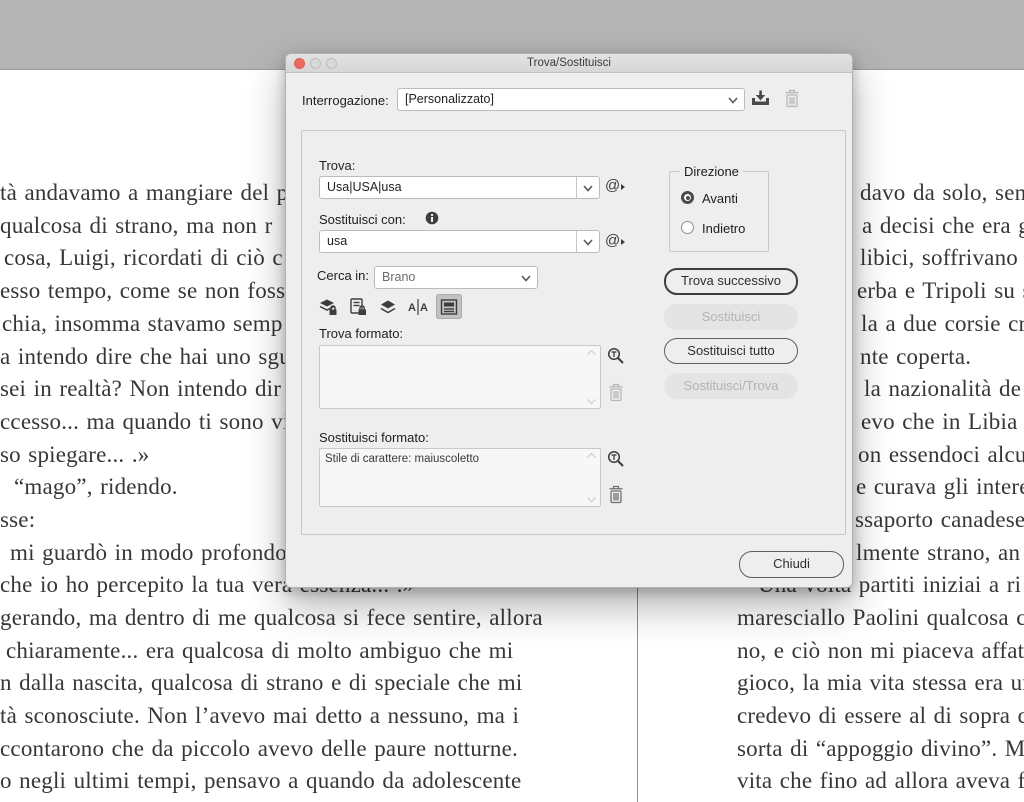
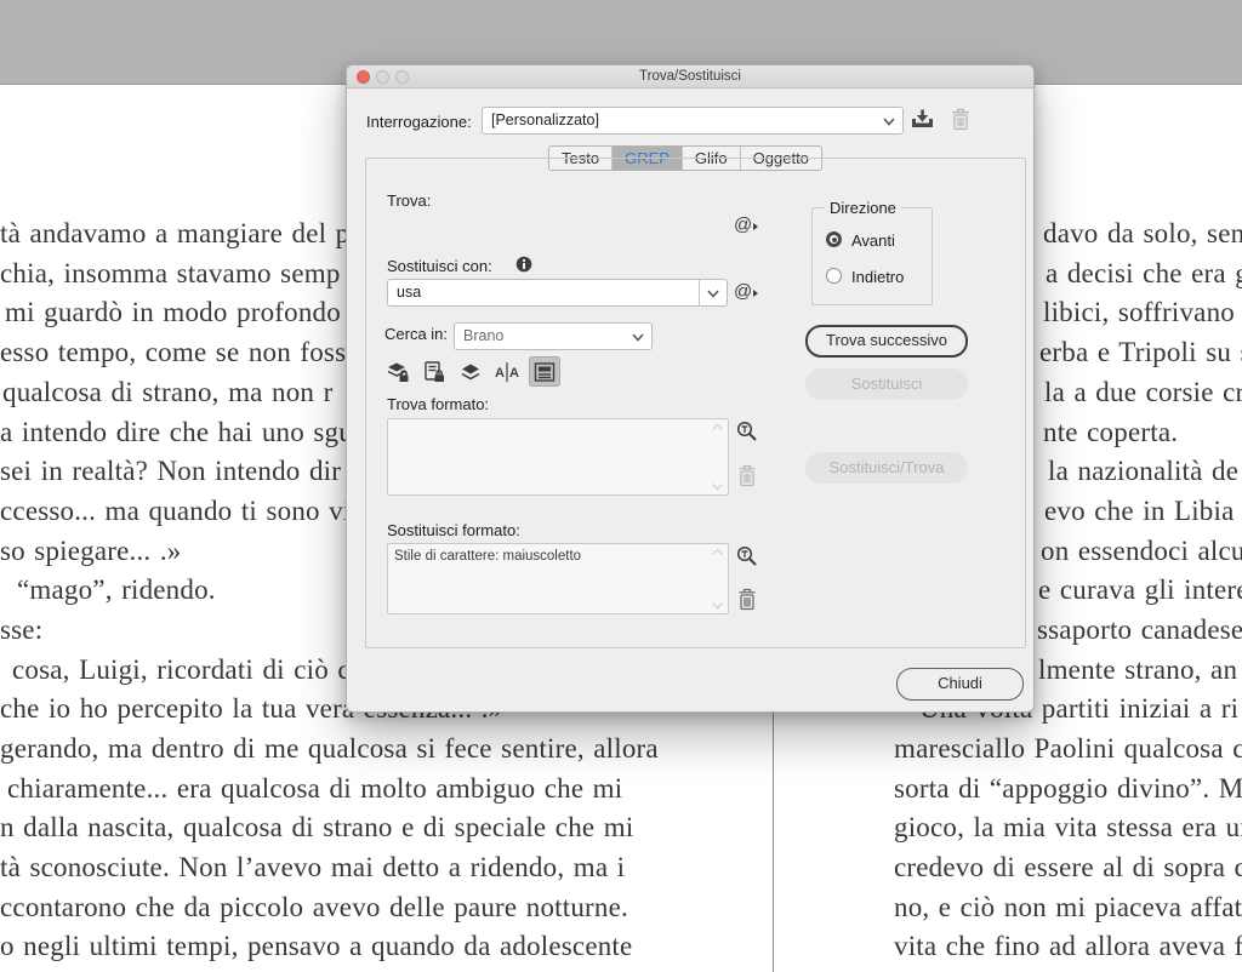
  tà andavamo a mangiare del p
- qualcosa di strano, ma non r
+ chia, insomma stavamo semp
- cosa, Luigi, ricordati di ciò c
+ mi guardò in modo profondo
  esso tempo, come se non foss
- chia, insomma stavamo semp
+ qualcosa di strano, ma non r
  a intendo dire che hai uno sg
  sei in realtà? Non intendo dir
  ccesso... ma quando ti sono v
  so spiegare... .»
  “mago”, ridendo.
  sse:
- mi guardò in modo profondo
+ cosa, Luigi, ricordati di ciò c
  gerando, ma dentro di me qualcosa si fece sentire, allora
  chiaramente... era qualcosa di molto ambiguo che mi
  n dalla nascita, qualcosa di strano e di speciale che mi
- tà sconosciute. Non l’avevo mai detto a nessuno, ma i
+ tà sconosciute. Non l’avevo mai detto a ridendo, ma i
  ccontarono che da piccolo avevo delle paure notturne.
  o negli ultimi tempi, pensavo a quando da adolescente
  davo da solo, sen
  a decisi che era
  libici, soffrivano
  erba e Tripoli su
  la a due corsie cr
  nte coperta.
  la nazionalità de
  evo che in Libia
  on essendoci alcu
  e curava gli inter
  ssaporto canadese
  lmente strano, an
  maresciallo Paolini qualcosa c
- no, e ciò non mi piaceva affat
+ sorta di “appoggio divino”. M
  gioco, la mia vita stessa era u
  credevo di essere al di sopra
- sorta di “appoggio divino”. M
+ no, e ciò non mi piaceva affat
  vita che fino ad allora aveva f
  Trova/Sostituisci
  Interrogazione:
  [Personalizzato]
+ Testo
+ GREP
+ Glifo
+ Oggetto
  Trova:
- Usa|USA|usa
  @
  Sostituisci con:
  usa
  @
  Cerca in:
  Brano
  A
  A
  Trova formato:
  Sostituisci formato:
  Stile di carattere: maiuscoletto
  Direzione
  Avanti
  Indietro
  Trova successivo
  Sostituisci
- Sostituisci tutto
  Sostituisci/Trova
  Chiudi
